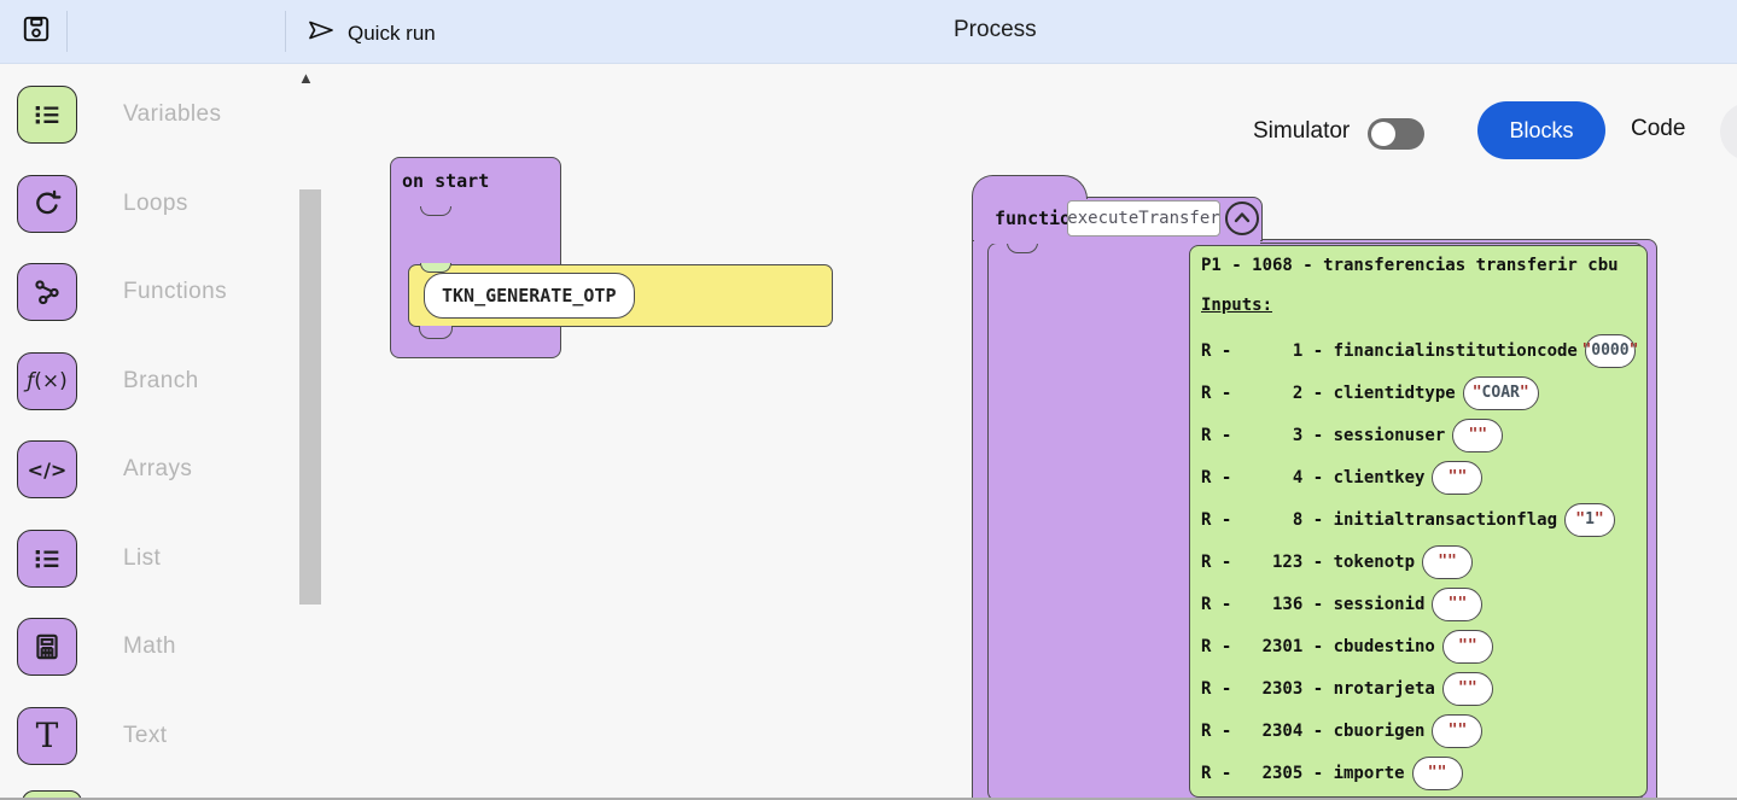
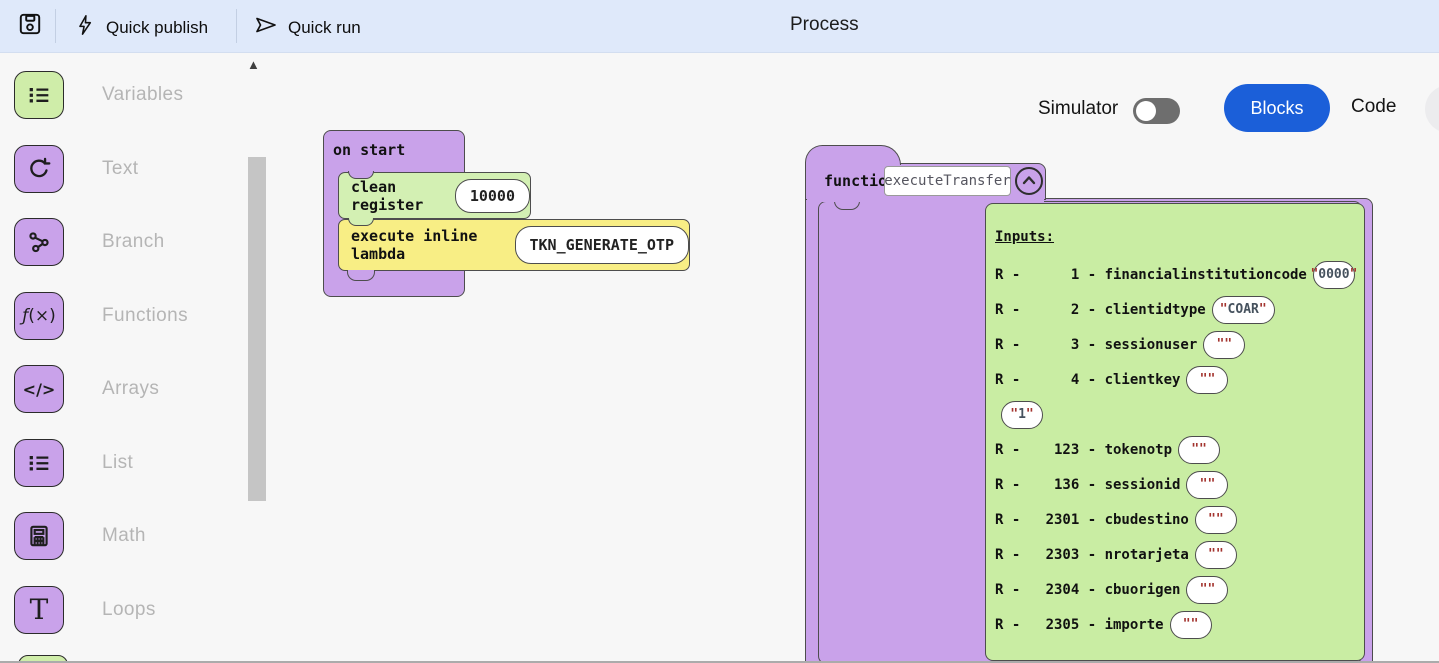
+ Quick publish
  Quick run
  Process
  ▲
  Variables
- Loops
+ Text
- Functions
+ Branch
  ƒ
  (×)
- Branch
+ Functions
  </>
  Arrays
  List
  Math
  T
- Text
+ Loops
  on start
+ clean register
+ 10000
+ execute inline lambda
  TKN_GENERATE_OTP
  functio
  executeTransfer
- P1 - 1068 - transferencias transferir cbu
  Inputs:
  R - 1 - financialinstitutioncode
  "
  0000
  "
  R - 2 - clientidtype
  "
  COAR
  "
  R - 3 - sessionuser
  "
  "
  R - 4 - clientkey
  "
  "
- R - 8 - initialtransactionflag
  "
  1
  "
  R - 123 - tokenotp
  "
  "
  R - 136 - sessionid
  "
  "
  R - 2301 - cbudestino
  "
  "
  R - 2303 - nrotarjeta
  "
  "
  R - 2304 - cbuorigen
  "
  "
  R - 2305 - importe
  "
  "
  Simulator
  Blocks
  Code
